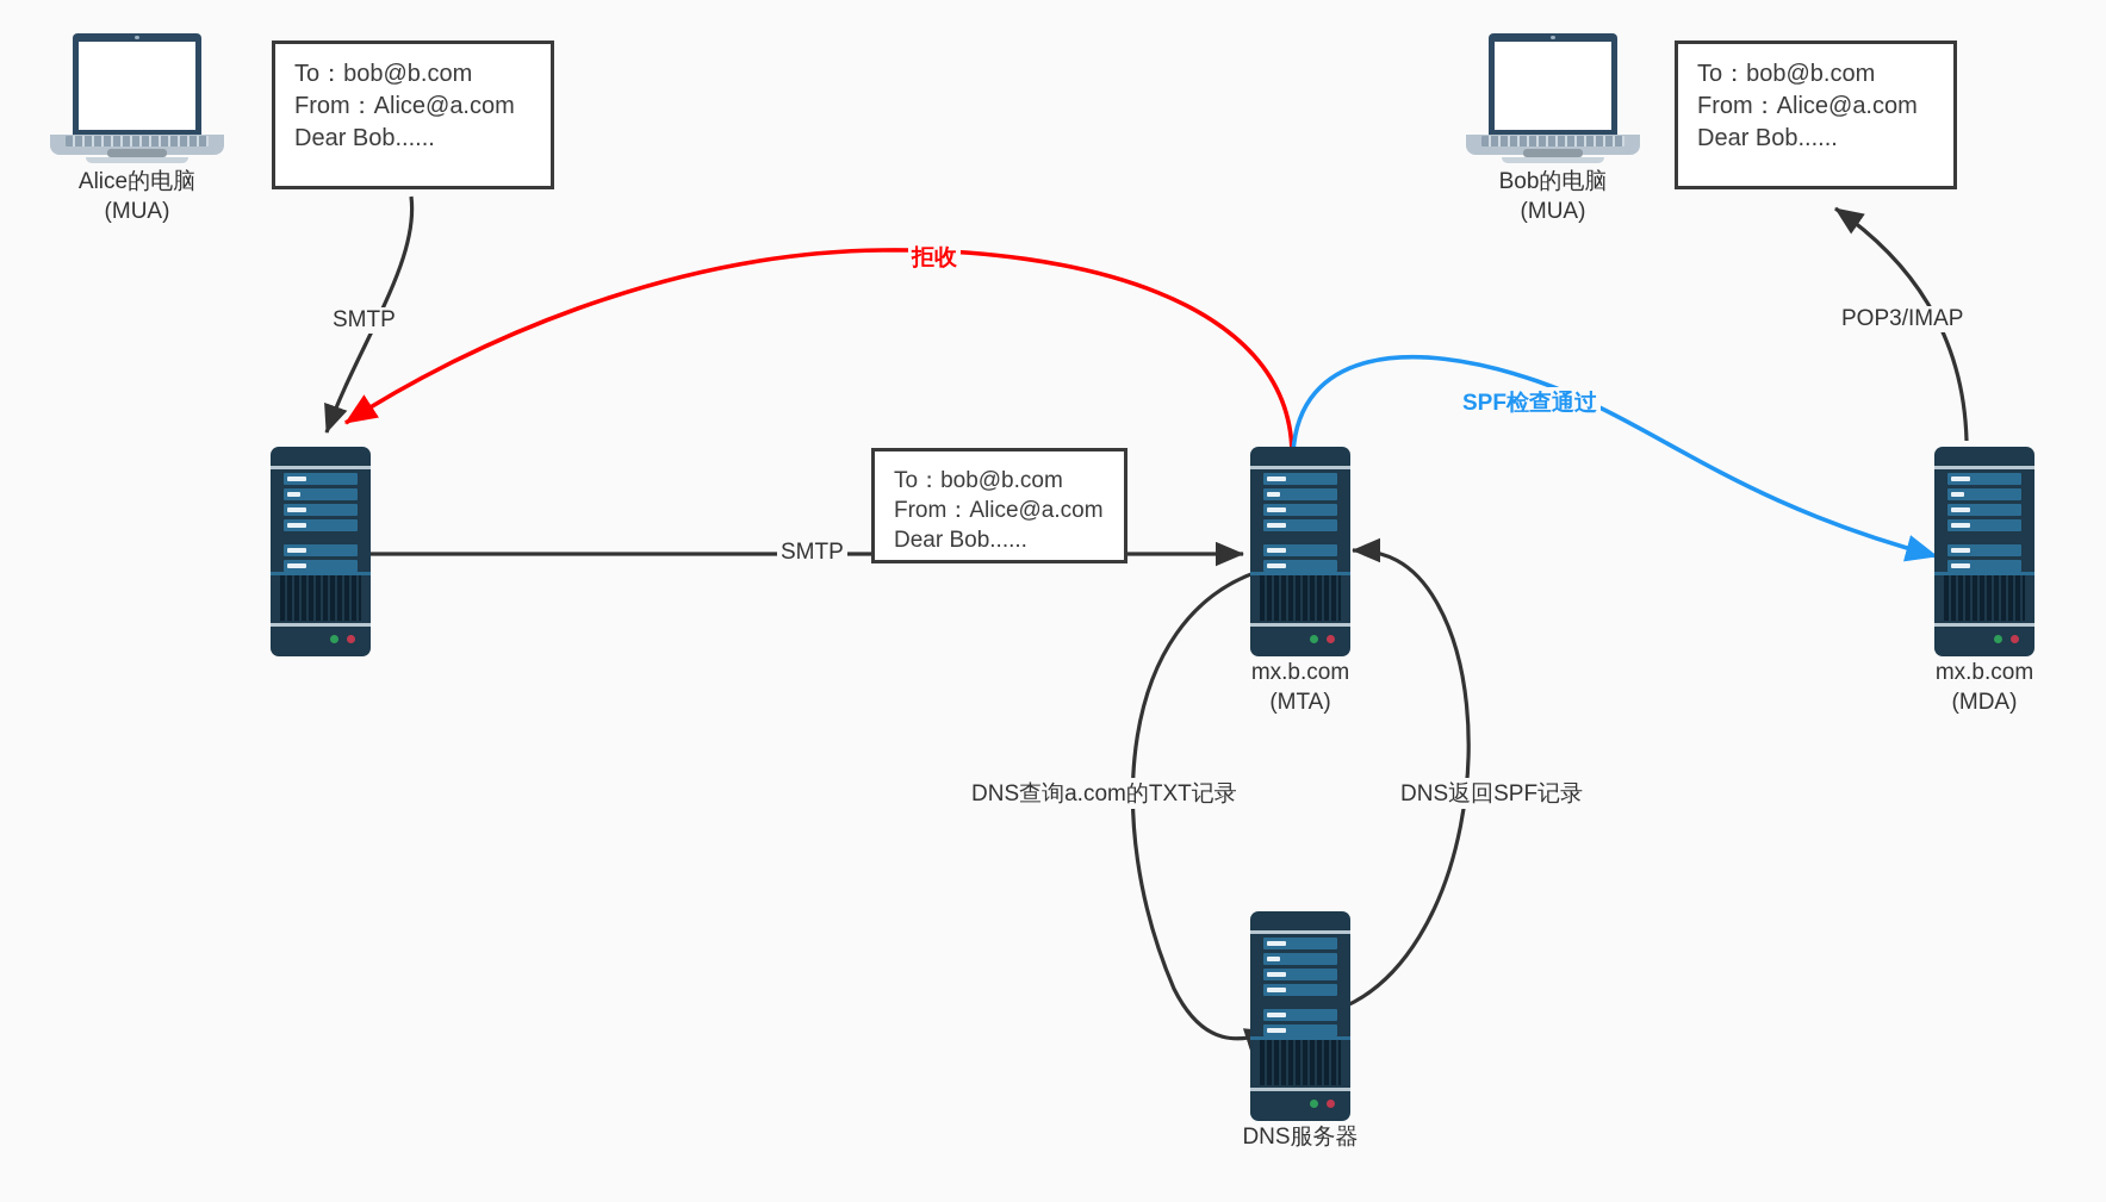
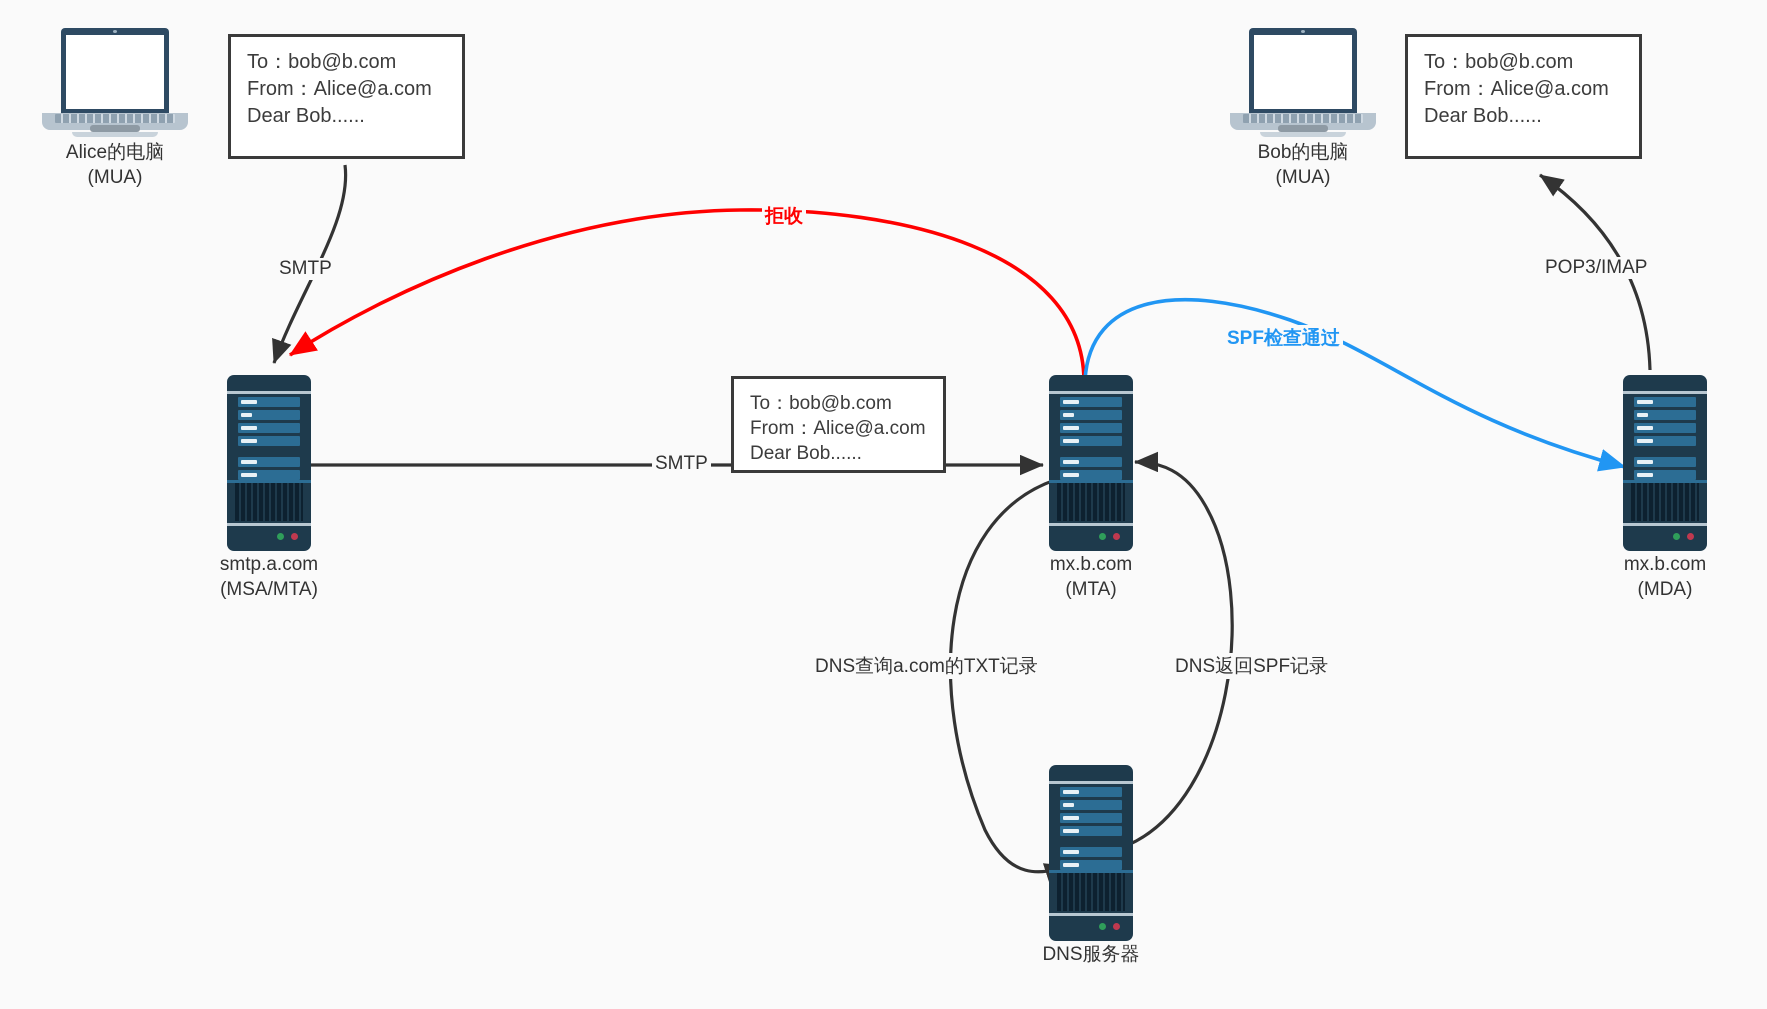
  Alice的电脑
  (MUA)
  To：bob@b.com
  From：Alice@a.com
  Dear Bob......
  Bob的电脑
  (MUA)
  To：bob@b.com
  From：Alice@a.com
  Dear Bob......
  To：bob@b.com
  From：Alice@a.com
  Dear Bob......
+ smtp.a.com
+ (MSA/MTA)
  mx.b.com
  (MTA)
  mx.b.com
  (MDA)
  DNS服务器
  SMTP
  SMTP
  拒收
  SPF检查通过
  DNS查询a.com的TXT记录
  DNS返回SPF记录
  POP3/IMAP
